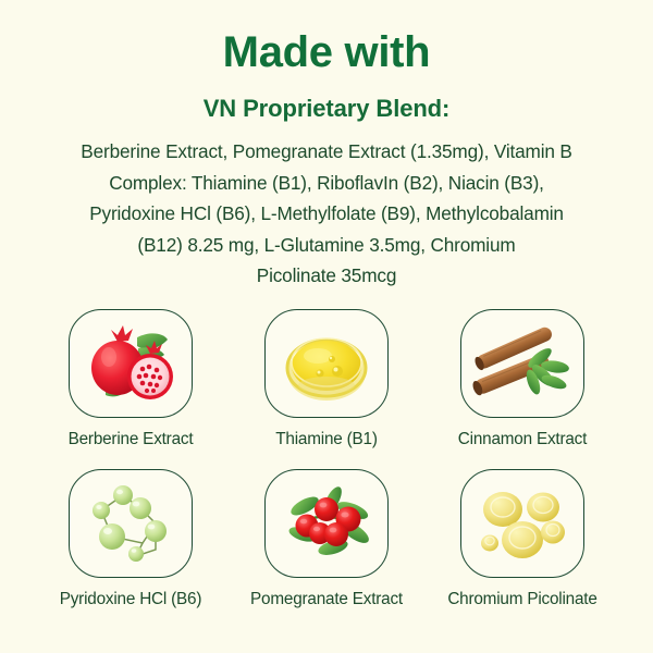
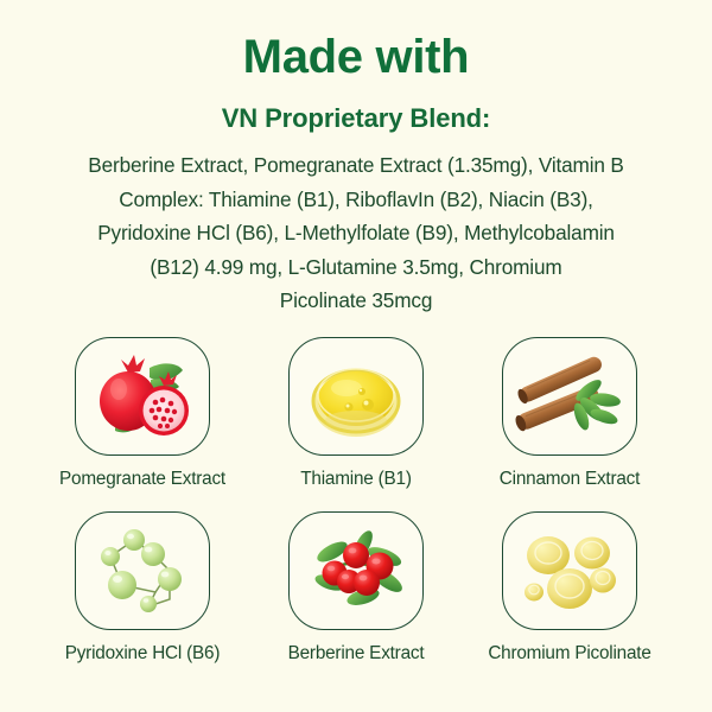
  Made with
  VN Proprietary Blend:
  Berberine Extract, Pomegranate Extract (1.35mg), Vitamin B
  Complex: Thiamine (B1), RiboflavIn (B2), Niacin (B3),
  Pyridoxine HCl (B6), L-Methylfolate (B9), Methylcobalamin
- (B12) 8.25 mg, L-Glutamine 3.5mg, Chromium
+ (B12) 4.99 mg, L-Glutamine 3.5mg, Chromium
  Picolinate 35mcg
- Berberine Extract
+ Pomegranate Extract
  Thiamine (B1)
  Cinnamon Extract
  Pyridoxine HCl (B6)
- Pomegranate Extract
+ Berberine Extract
  Chromium Picolinate
